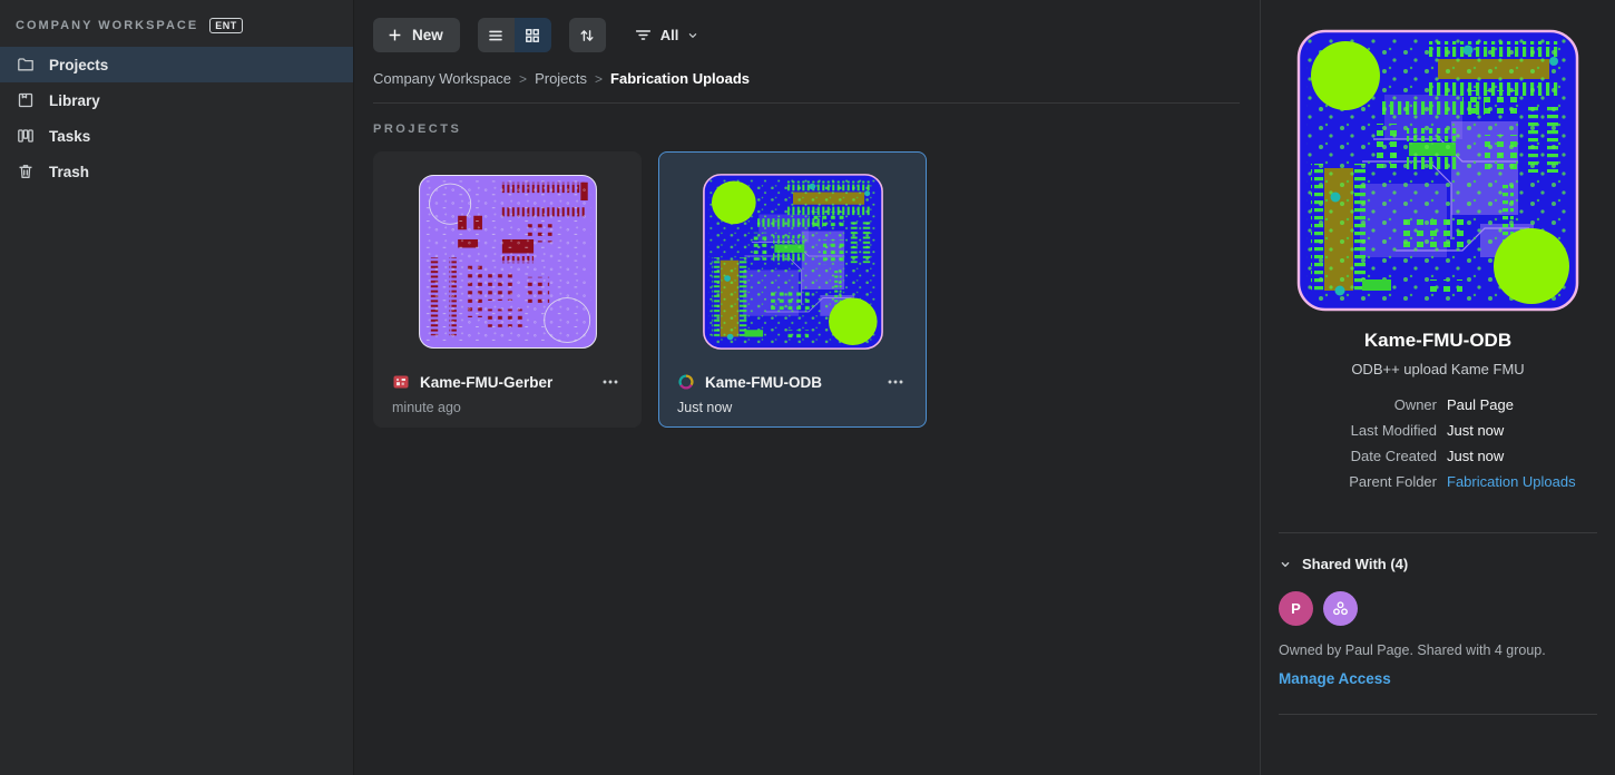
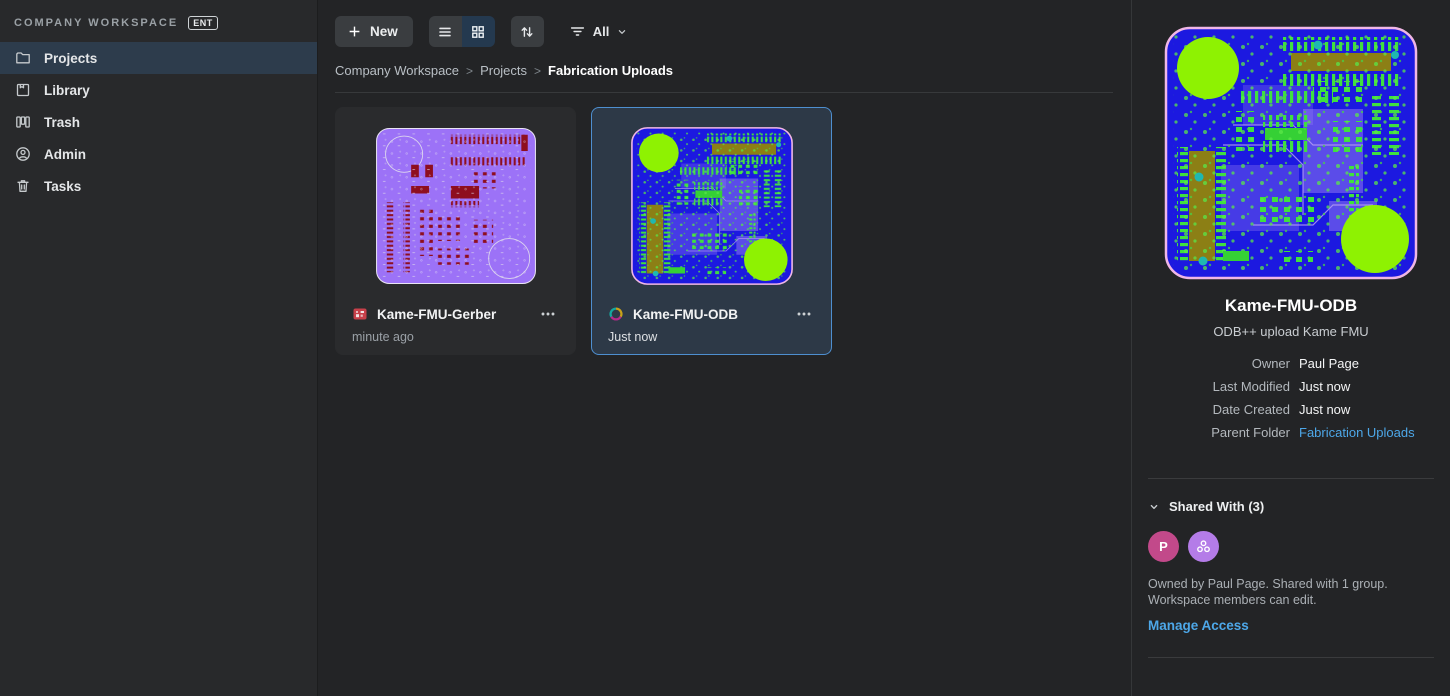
  COMPANY WORKSPACE
  ENT
  Projects
  Library
- Tasks
+ Trash
+ Admin
- Trash
+ Tasks
  New
  All
  Company Workspace
  >
  Projects
  >
  Fabrication Uploads
- PROJECTS
  Kame-FMU-Gerber
  minute ago
  Kame-FMU-ODB
  Just now
  Kame-FMU-ODB
  ODB++ upload Kame FMU
  Owner
  Paul Page
  Last Modified
  Just now
  Date Created
  Just now
  Parent Folder
  Fabrication Uploads
- Shared With (4)
+ Shared With (3)
  P
- Owned by Paul Page. Shared with 4 group.
+ Owned by Paul Page. Shared with 1 group.
+ Workspace members can edit.
  Manage Access
